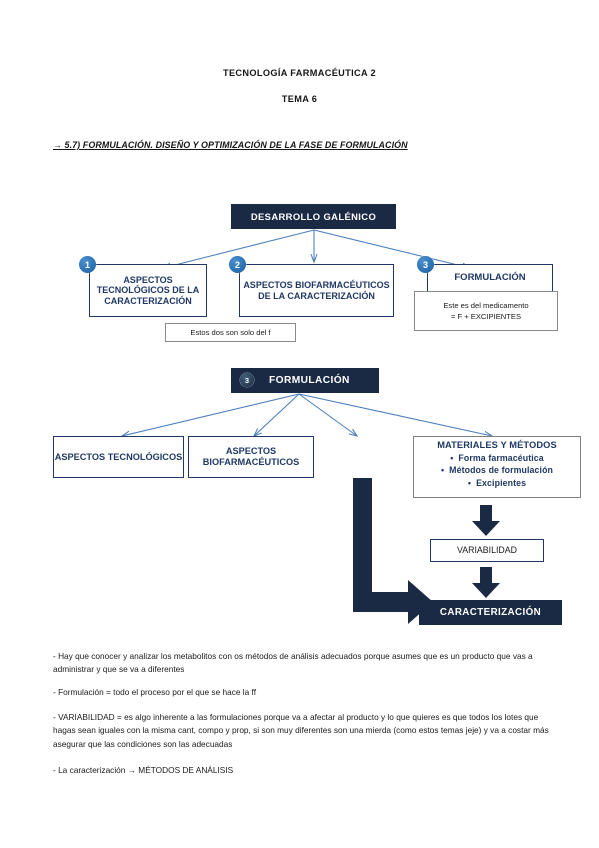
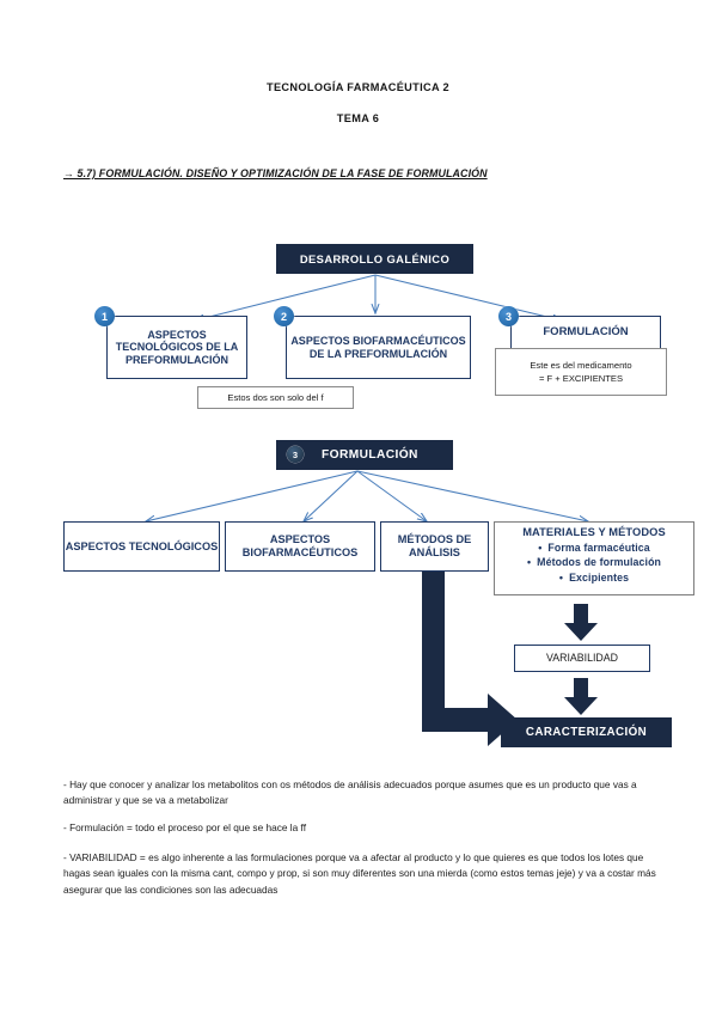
  TECNOLOGÍA FARMACÉUTICA 2
  TEMA 6
  → 5.7) FORMULACIÓN. DISEÑO Y OPTIMIZACIÓN DE LA FASE DE FORMULACIÓN
  DESARROLLO GALÉNICO
  1
- ASPECTOS TECNOLÓGICOS DE LA CARACTERIZACIÓN
+ ASPECTOS TECNOLÓGICOS DE LA PREFORMULACIÓN
  2
- ASPECTOS BIOFARMACÉUTICOS DE LA CARACTERIZACIÓN
+ ASPECTOS BIOFARMACÉUTICOS DE LA PREFORMULACIÓN
  3
  FORMULACIÓN
  Estos dos son solo del f
  Este es del medicamento
  = F + EXCIPIENTES
  FORMULACIÓN
  3
  ASPECTOS TECNOLÓGICOS
  ASPECTOS BIOFARMACÉUTICOS
+ MÉTODOS DE ANÁLISIS
  MATERIALES Y MÉTODOS
  • Forma farmacéutica
  • Métodos de formulación
  • Excipientes
  VARIABILIDAD
  CARACTERIZACIÓN
- - Hay que conocer y analizar los metabolitos con os métodos de análisis adecuados porque asumes que es un producto que vas a administrar y que se va a diferentes
+ - Hay que conocer y analizar los metabolitos con os métodos de análisis adecuados porque asumes que es un producto que vas a administrar y que se va a metabolizar
  - Formulación = todo el proceso por el que se hace la ff
  - VARIABILIDAD = es algo inherente a las formulaciones porque va a afectar al producto y lo que quieres es que todos los lotes que hagas sean iguales con la misma cant, compo y prop, si son muy diferentes son una mierda (como estos temas jeje) y va a costar más asegurar que las condiciones son las adecuadas
- - La caracterización → MÉTODOS DE ANÁLISIS
